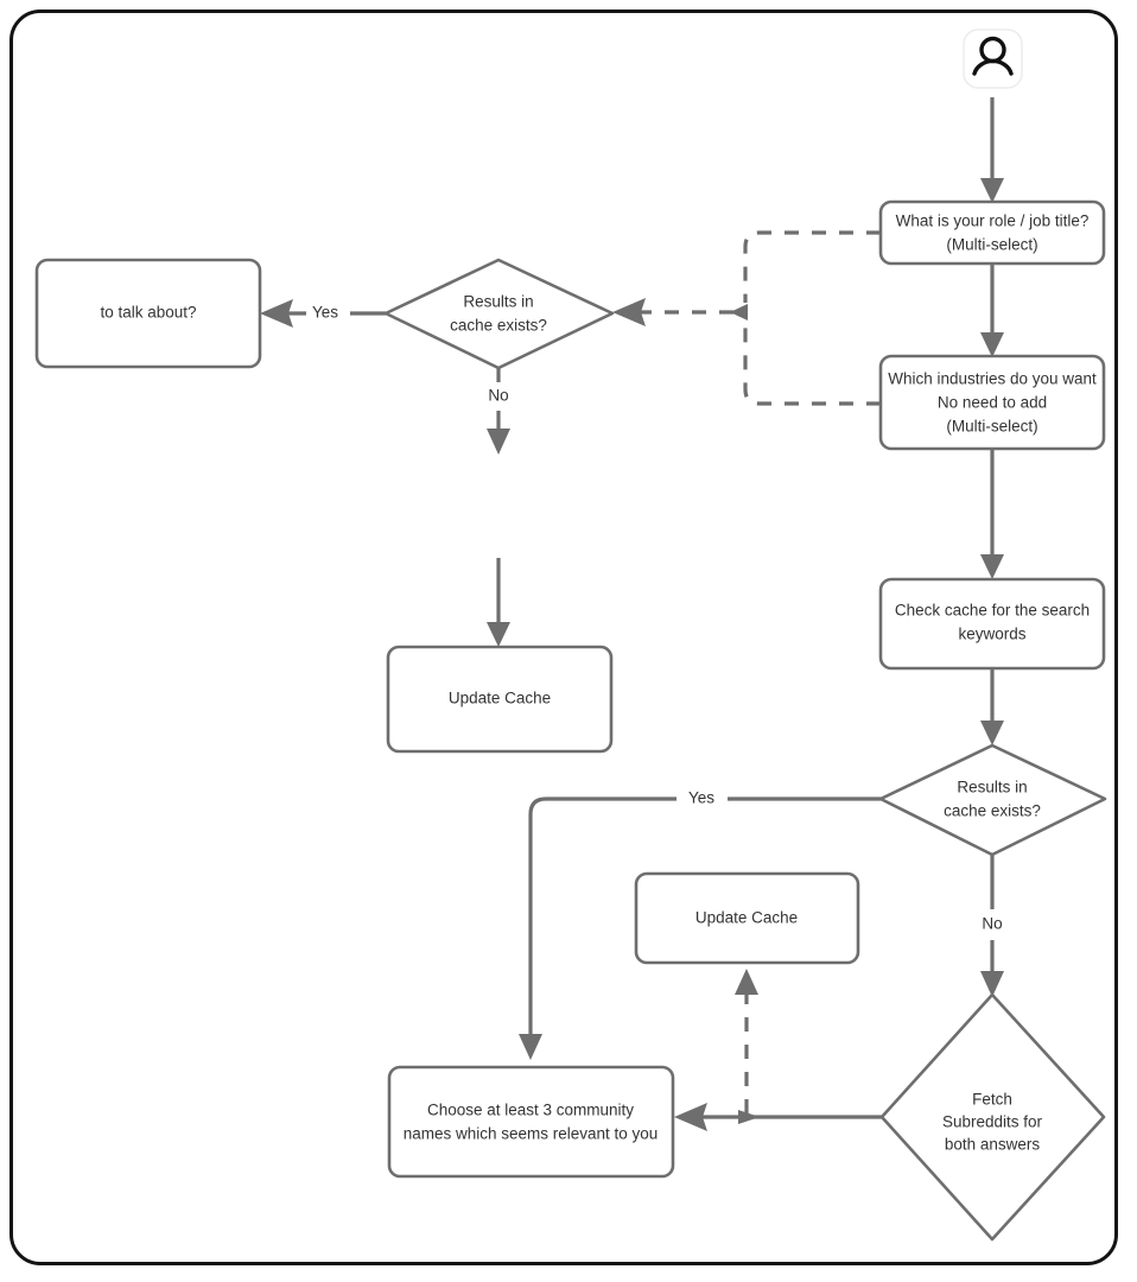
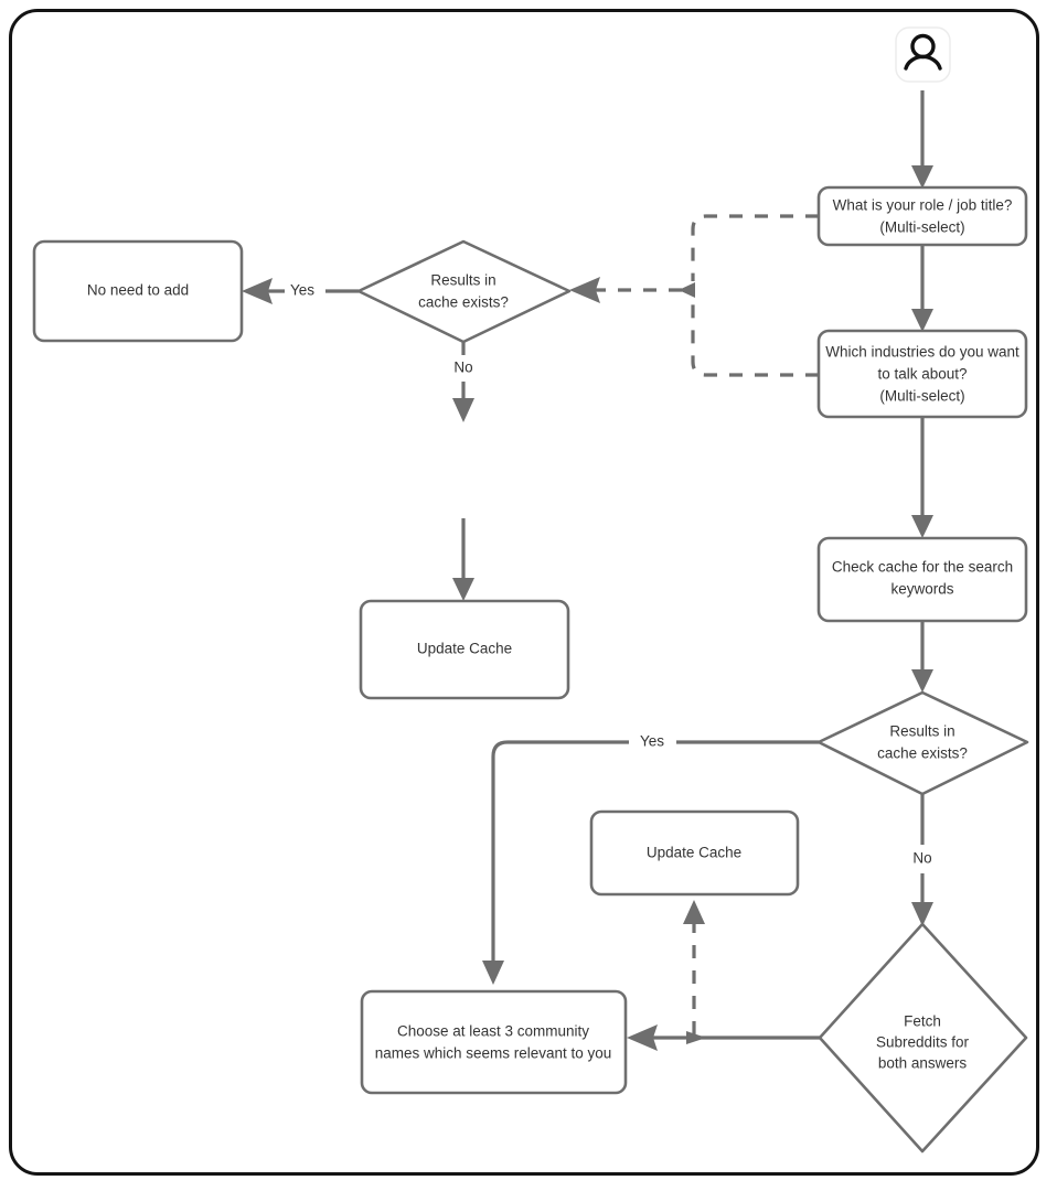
  Yes
  No
  Yes
  No
  What is your role / job title?
  (Multi-select)
  Which industries do you want
- No need to add
+ to talk about?
  (Multi-select)
  Results in
  cache exists?
- to talk about?
+ No need to add
  Update Cache
  Check cache for the search
  keywords
  Results in
  cache exists?
  Update Cache
  Fetch
  Subreddits for
  both answers
  Choose at least 3 community
  names which seems relevant to you
